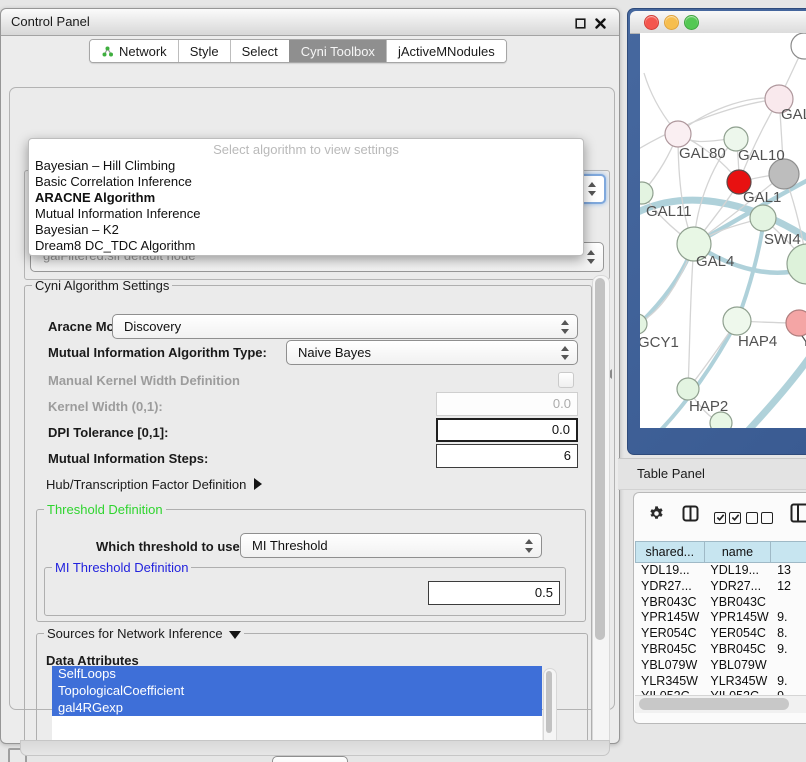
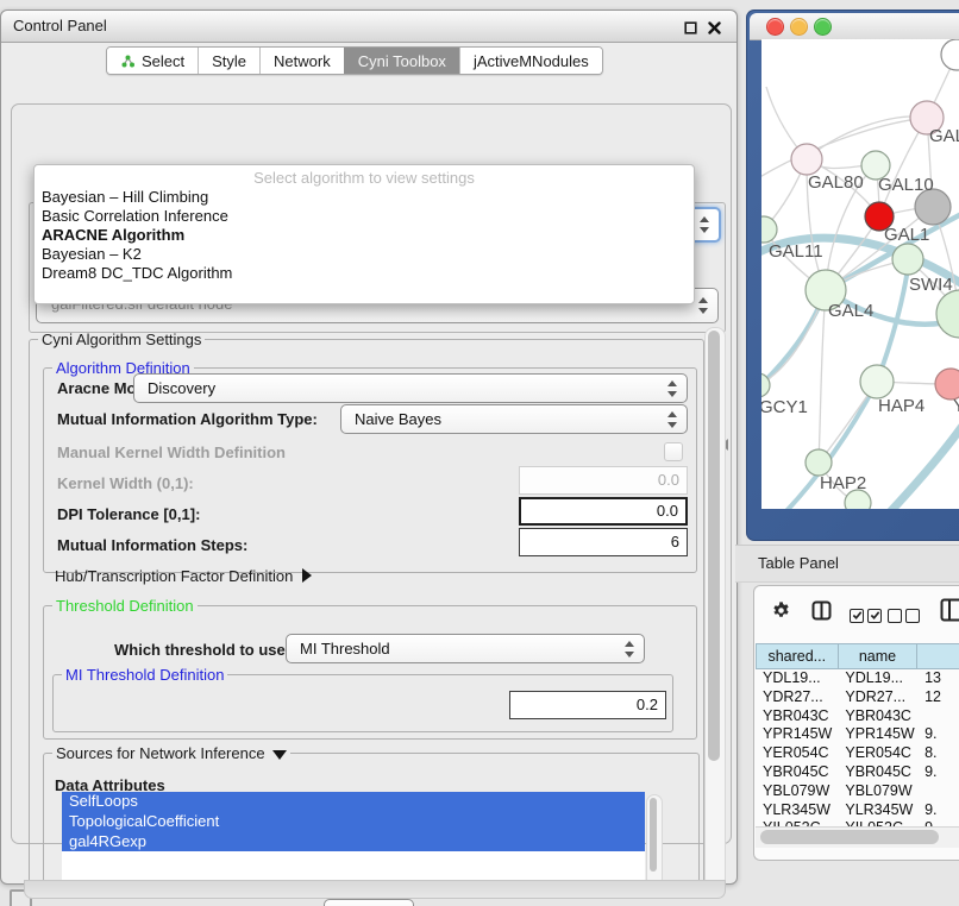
  Control Panel
- Network
+ Select
  Style
- Select
+ Network
  Cyni Toolbox
  jActiveMNodules
  Select algorithm to view settings
  Bayesian – Hill Climbing
  Basic Correlation Inference
  ARACNE Algorithm
- Mutual Information Inference
  Bayesian – K2
  Dream8 DC_TDC Algorithm
  Cyni Algorithm Settings
+ Algorithm Definition
  Aracne Mo
  Discovery
  Mutual Information Algorithm Type:
  Naive Bayes
  Manual Kernel Width Definition
  Kernel Width (0,1):
  0.0
  DPI Tolerance [0,1]:
  0.0
  Mutual Information Steps:
  6
  Hub/Transcription Factor Definition
  Threshold Definition
  Which threshold to use
  MI Threshold
  MI Threshold Definition
- 0.5
+ 0.2
  Sources for Network Inference
  Data Attributes
  SelfLoops
  TopologicalCoefficient
  gal4RGexp
  GAL80
  GAL10
  GAL1
  GAL11
  SWI4
  GAL4
  GCY1
  HAP4
  HAP2
  Table Panel
  shared...
  name
  YDL19...
  YDL19...
  13
  YDR27...
  YDR27...
  12
  YBR043C
  YBR043C
  YPR145W
  YPR145W
  9.
  YER054C
  YER054C
  8.
  YBR045C
  YBR045C
  9.
  YBL079W
  YBL079W
  YLR345W
  YLR345W
  9.
